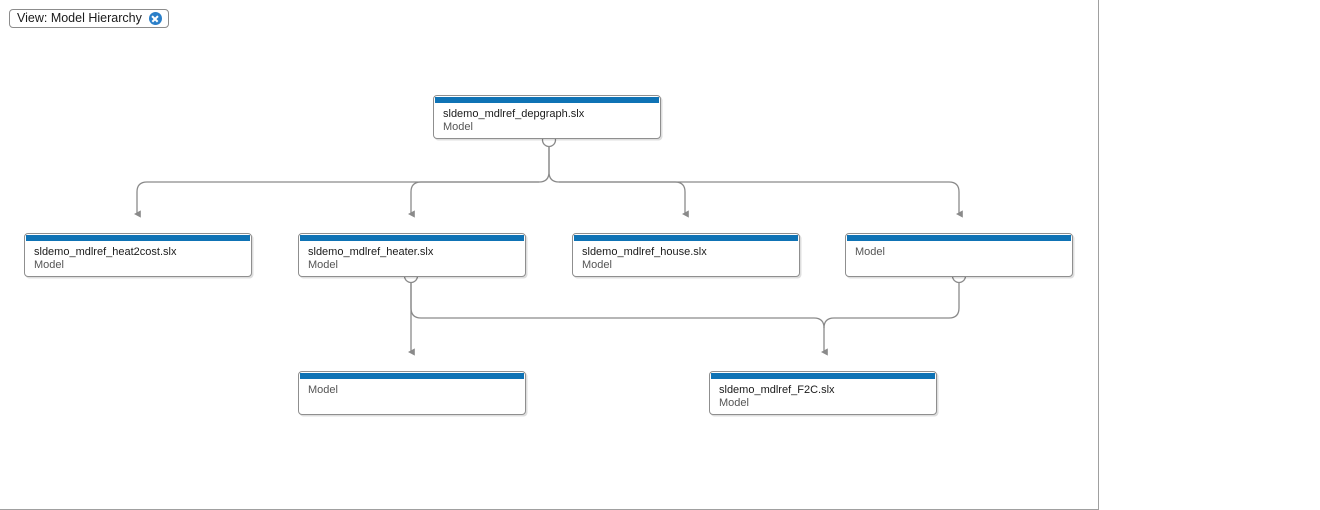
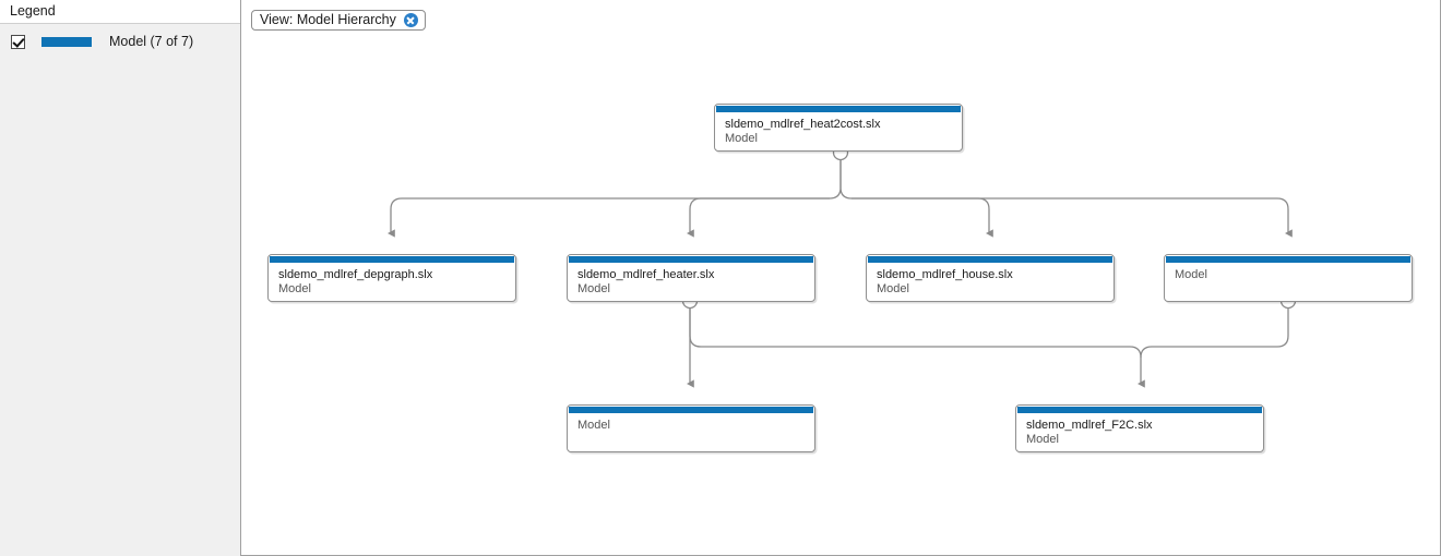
+ Legend
+ Model (7 of 7)
  View: Model Hierarchy
- sldemo_mdlref_depgraph.slx
+ sldemo_mdlref_heat2cost.slx
  Model
- sldemo_mdlref_heat2cost.slx
+ sldemo_mdlref_depgraph.slx
  Model
  sldemo_mdlref_heater.slx
  Model
  sldemo_mdlref_house.slx
  Model
  Model
  Model
  sldemo_mdlref_F2C.slx
  Model
